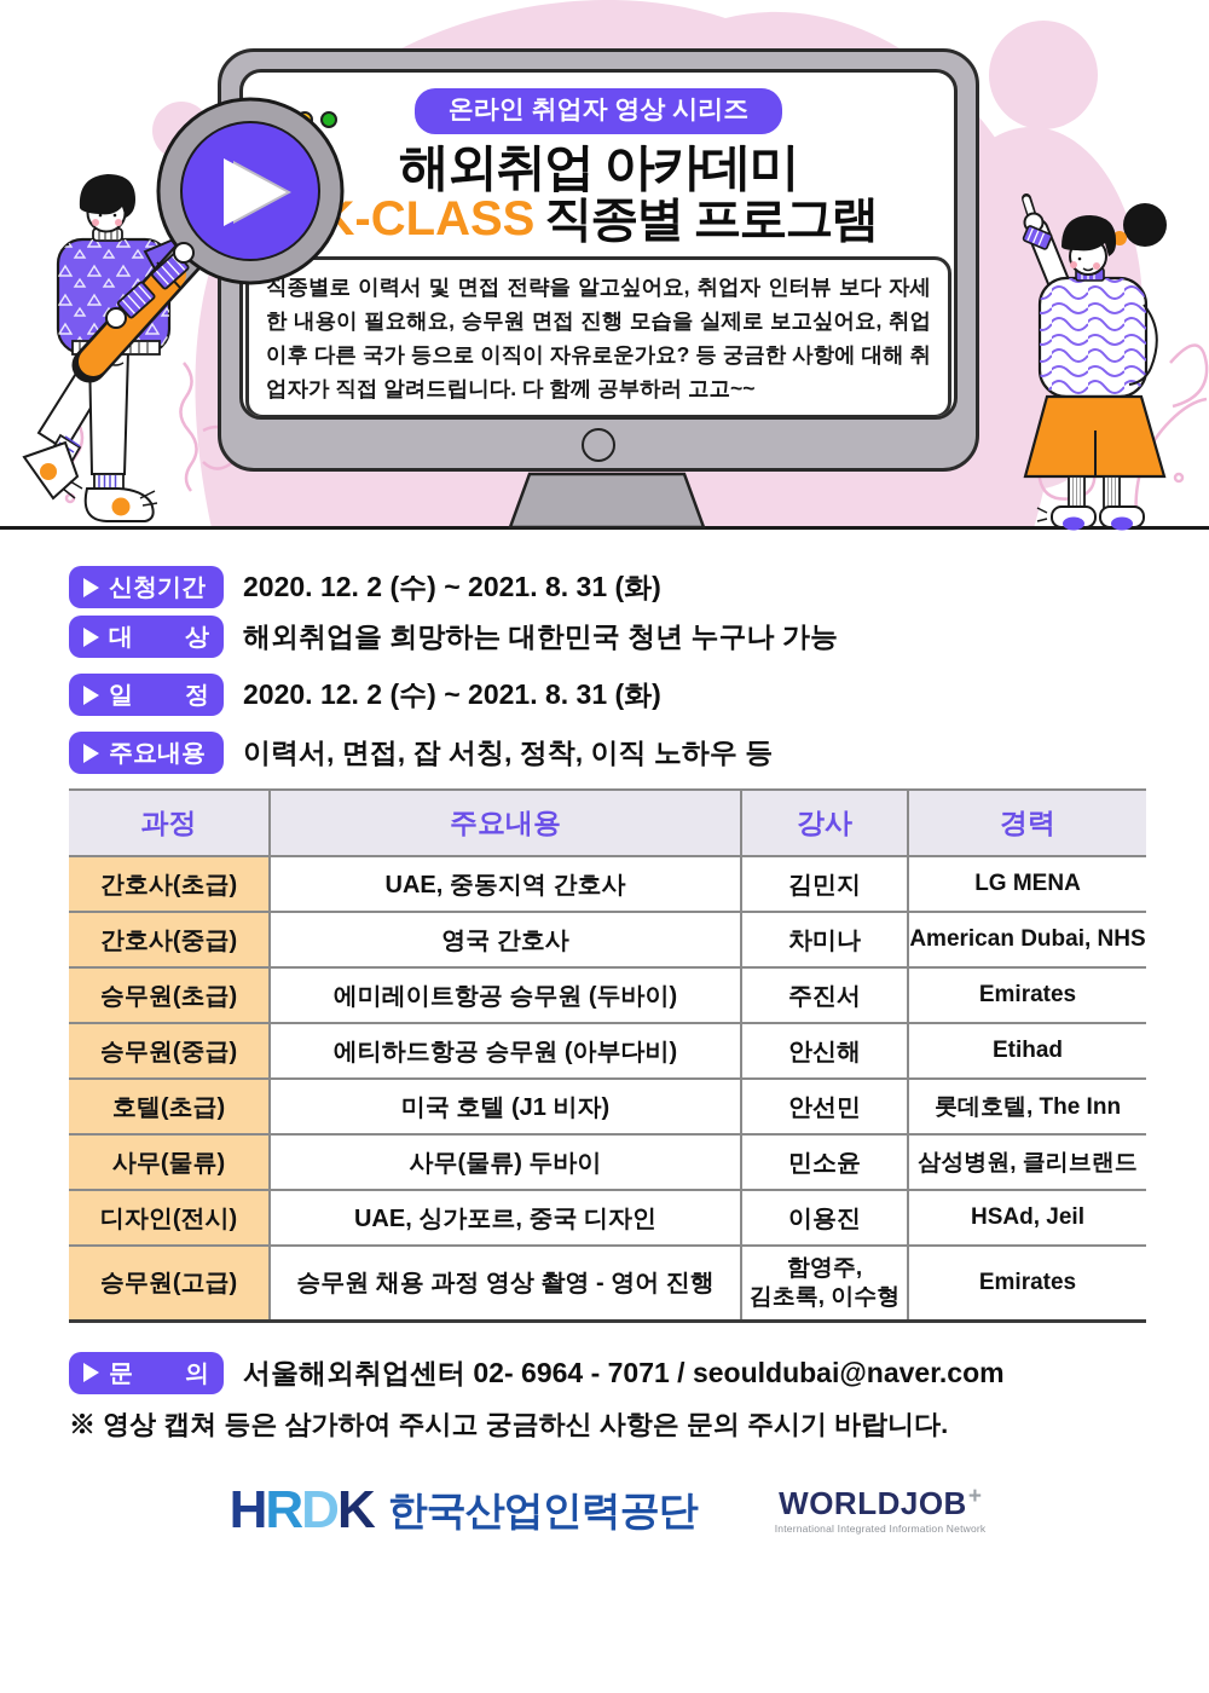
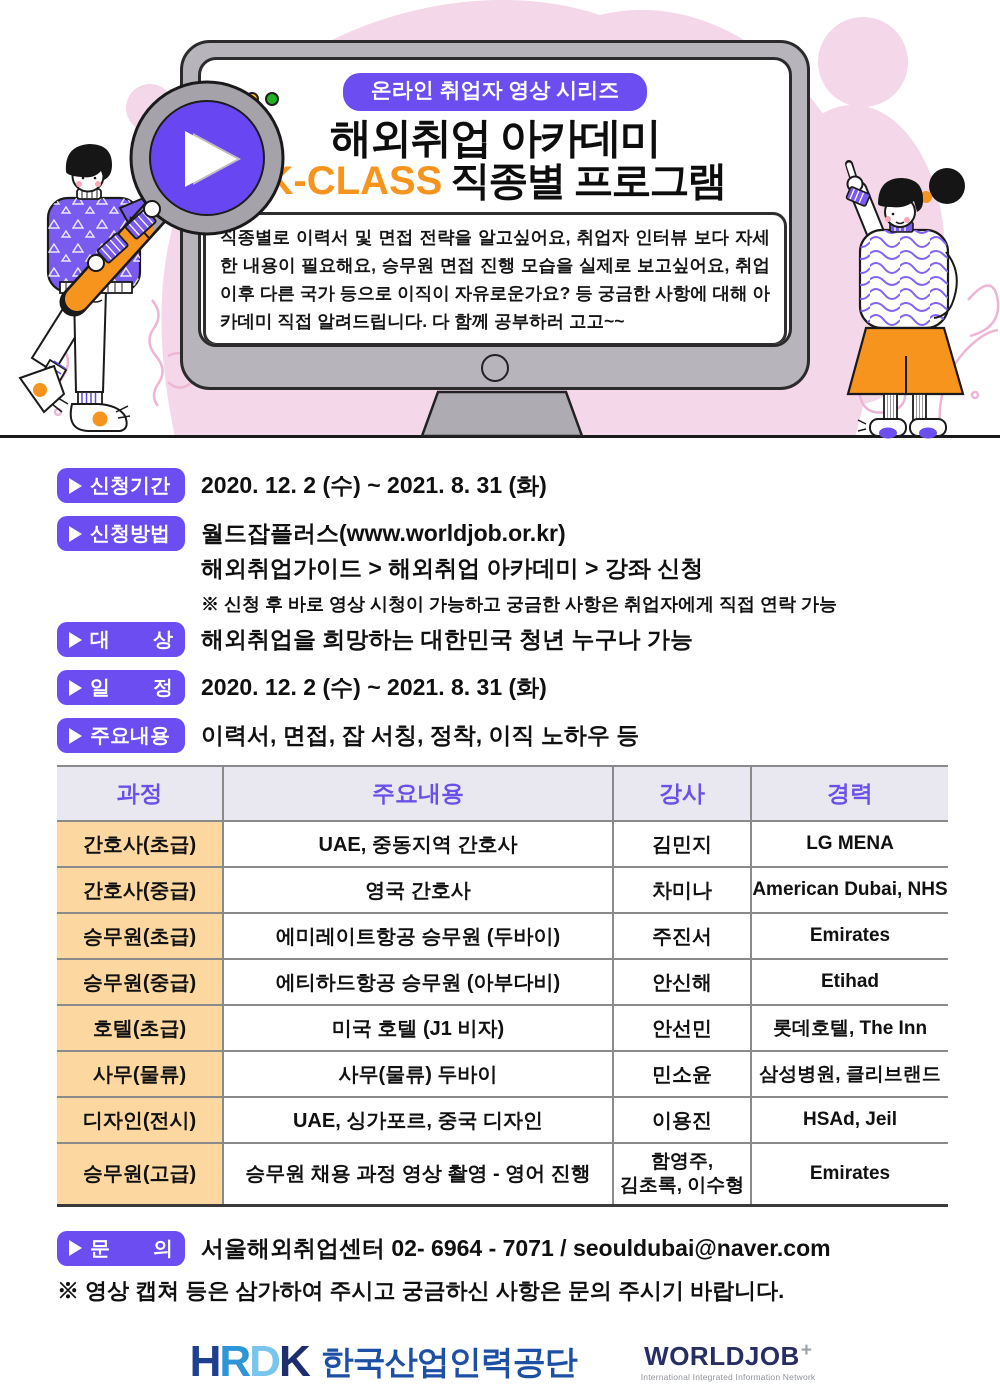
  온라인 취업자 영상 시리즈
  해외취업 아카데미
  -CLASS 직종별 프로그램
- 직종별로 이력서 및 면접 전략을 알고싶어요, 취업자 인터뷰 보다 자세한 내용이 필요해요, 승무원 면접 진행 모습을 실제로 보고싶어요, 취업 이후 다른 국가 등으로 이직이 자유로운가요? 등 궁금한 사항에 대해 취업자가 직접 알려드립니다. 다 함께 공부하러 고고~~
+ 직종별로 이력서 및 면접 전략을 알고싶어요, 취업자 인터뷰 보다 자세한 내용이 필요해요, 승무원 면접 진행 모습을 실제로 보고싶어요, 취업 이후 다른 국가 등으로 이직이 자유로운가요? 등 궁금한 사항에 대해 아카데미 직접 알려드립니다. 다 함께 공부하러 고고~~
  신청기간
  2020. 12. 2 (수) ~ 2021. 8. 31 (화)
+ 신청방법
+ 월드잡플러스(www.worldjob.or.kr)
+ 해외취업가이드 > 해외취업 아카데미 > 강좌 신청
+ ※ 신청 후 바로 영상 시청이 가능하고 궁금한 사항은 취업자에게 직접 연락 가능
  대 상
  해외취업을 희망하는 대한민국 청년 누구나 가능
  일 정
  2020. 12. 2 (수) ~ 2021. 8. 31 (화)
  주요내용
  이력서, 면접, 잡 서칭, 정착, 이직 노하우 등
  과정	주요내용	강사	경력
  간호사(초급)	UAE, 중동지역 간호사	김민지	LG MENA
  간호사(중급)	영국 간호사	차미나	American Dubai, NHS
  승무원(초급)	에미레이트항공 승무원 (두바이)	주진서	Emirates
  승무원(중급)	에티하드항공 승무원 (아부다비)	안신해	Etihad
  호텔(초급)	미국 호텔 (J1 비자)	안선민	롯데호텔, The Inn
  사무(물류)	사무(물류) 두바이	민소윤	삼성병원, 클리브랜드
  디자인(전시)	UAE, 싱가포르, 중국 디자인	이용진	HSAd, Jeil
  승무원(고급)	승무원 채용 과정 영상 촬영 - 영어 진행	함영주, 김초록, 이수형	Emirates
  문 의
  서울해외취업센터 02- 6964 - 7071 / seouldubai@naver.com
  ※ 영상 캡쳐 등은 삼가하여 주시고 궁금하신 사항은 문의 주시기 바랍니다.
  HRDK
  한국산업인력공단
  WORLDJOB
  +
  International Integrated Information Network
